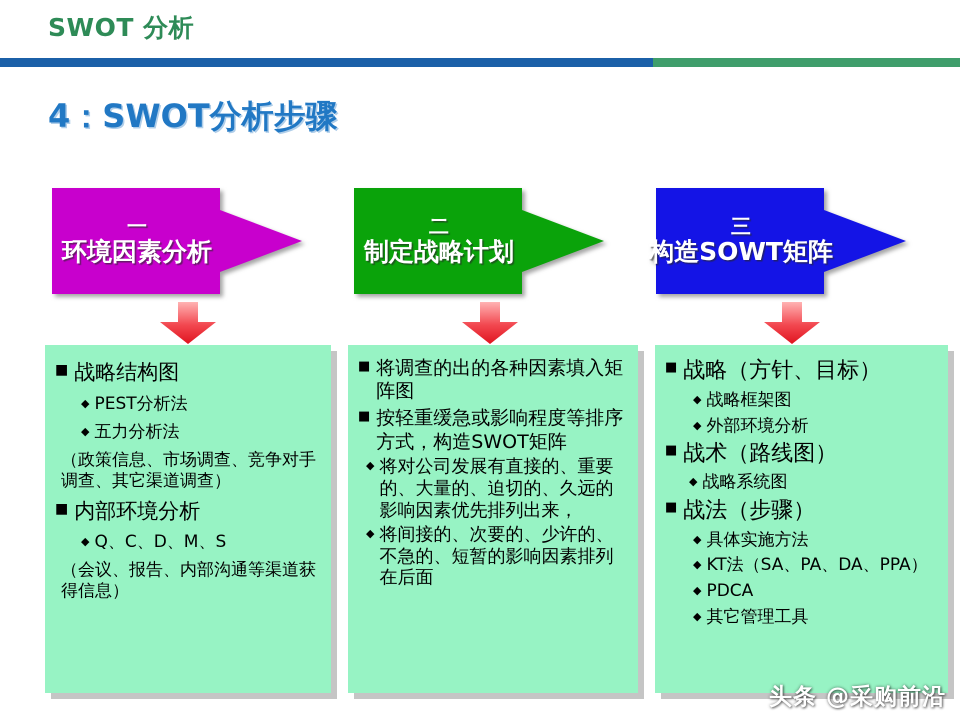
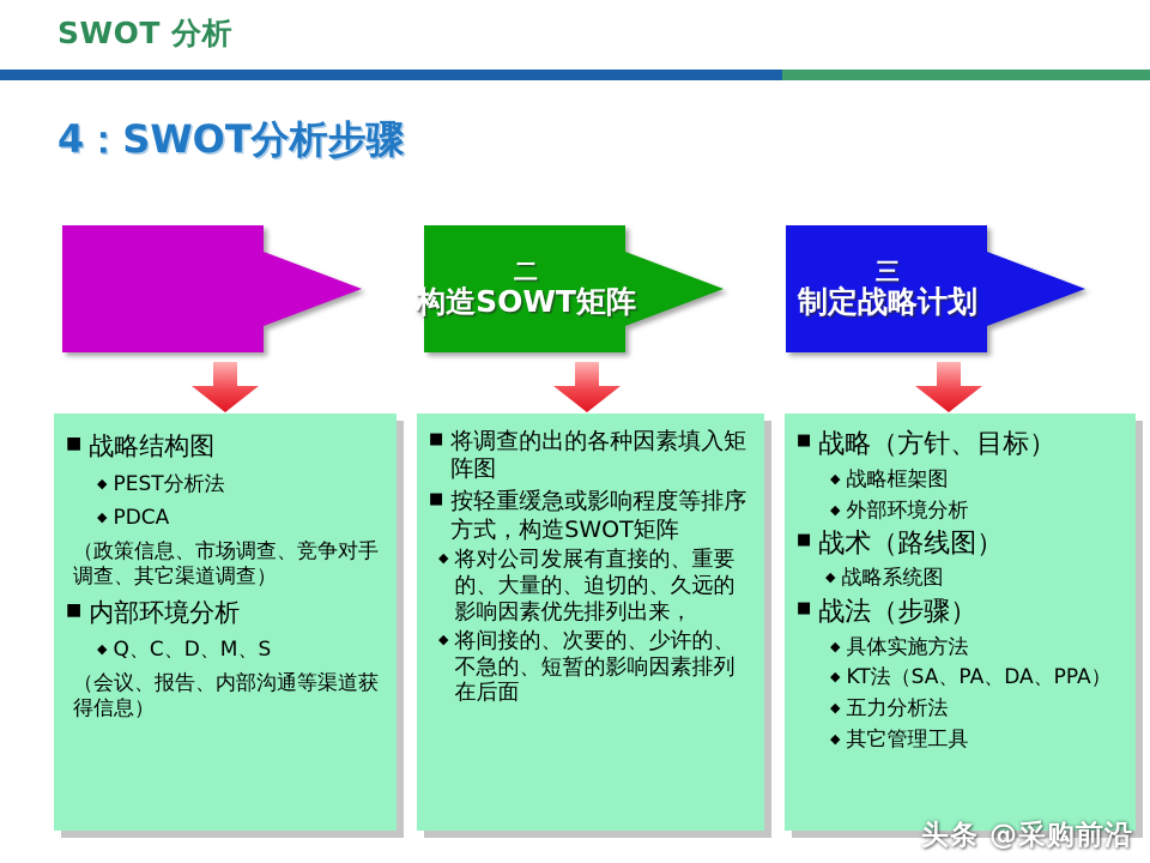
  SWOT 分析
  4：SWOT分析步骤
- 一
- 环境因素分析
  二
- 制定战略计划
+ 构造SOWT矩阵
  三
- 构造SOWT矩阵
+ 制定战略计划
  ■
  战略结构图
  ◆
  PEST分析法
  ◆
- 五力分析法
+ PDCA
  （政策信息、市场调查、竞争对手调查、其它渠道调查）
  ■
  内部环境分析
  ◆
  Q、C、D、M、S
  （会议、报告、内部沟通等渠道获得信息）
  ■
  将调查的出的各种因素填入矩阵图
  ■
  按轻重缓急或影响程度等排序方式，构造SWOT矩阵
  ◆
  将对公司发展有直接的、重要的、大量的、迫切的、久远的影响因素优先排列出来，
  ◆
  将间接的、次要的、少许的、不急的、短暂的影响因素排列在后面
  ■
  战略（方针、目标）
  ◆
  战略框架图
  ◆
  外部环境分析
  ■
  战术（路线图）
  ◆
  战略系统图
  ■
  战法（步骤）
  ◆
  具体实施方法
  ◆
  KT法（SA、PA、DA、PPA）
  ◆
- PDCA
+ 五力分析法
  ◆
  其它管理工具
  头条 @采购前沿
